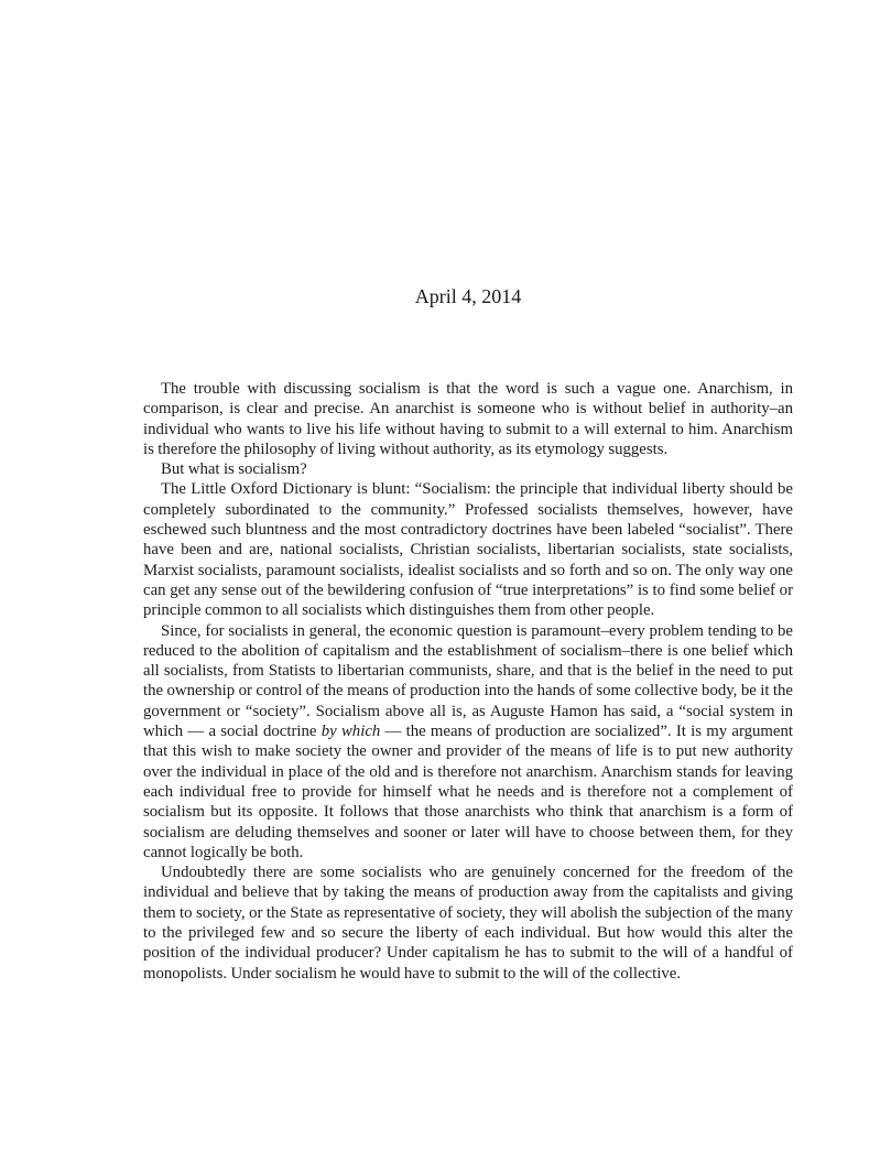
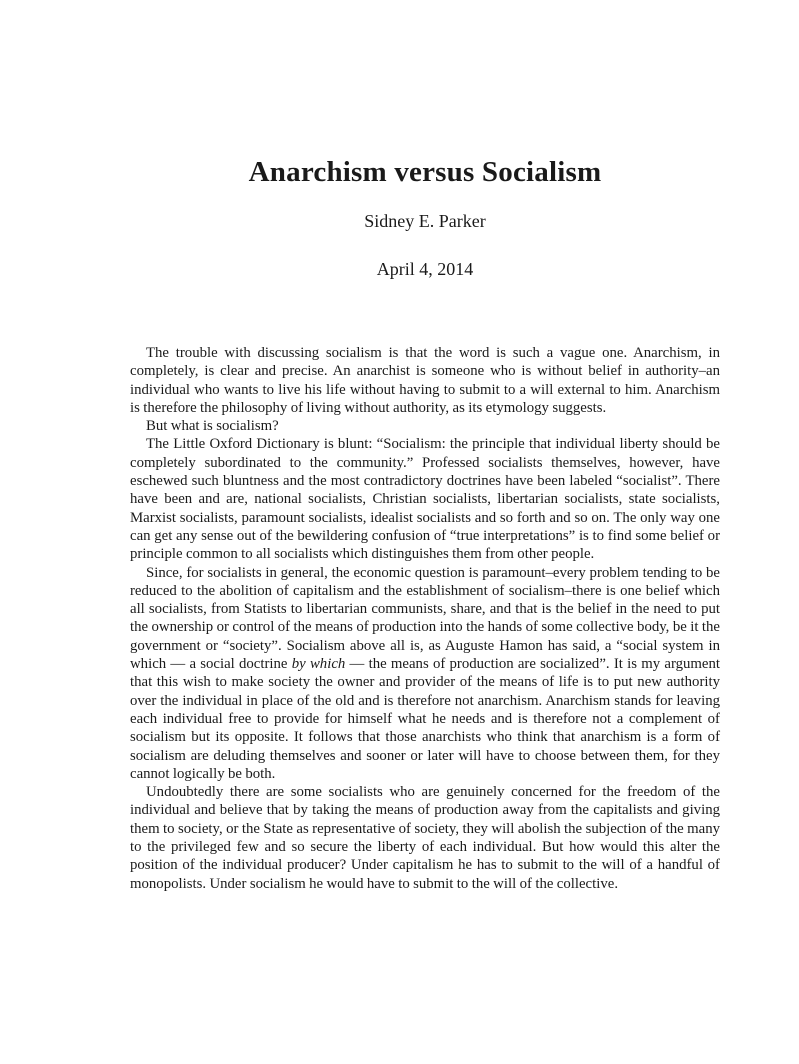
+ Anarchism versus Socialism
+ Sidney E. Parker
  April 4, 2014
- The trouble with discussing socialism is that the word is such a vague one. Anarchism, in comparison, is clear and precise. An anarchist is someone who is without belief in authority–an individual who wants to live his life without having to submit to a will external to him. Anarchism is therefore the philosophy of living without authority, as its etymology suggests.
+ The trouble with discussing socialism is that the word is such a vague one. Anarchism, in completely, is clear and precise. An anarchist is someone who is without belief in authority–an individual who wants to live his life without having to submit to a will external to him. Anarchism is therefore the philosophy of living without authority, as its etymology suggests.
  But what is socialism?
  The Little Oxford Dictionary is blunt: “Socialism: the principle that individual liberty should be completely subordinated to the community.” Professed socialists themselves, however, have eschewed such bluntness and the most contradictory doctrines have been labeled “socialist”. There have been and are, national socialists, Christian socialists, libertarian socialists, state socialists, Marxist socialists, paramount socialists, idealist socialists and so forth and so on. The only way one can get any sense out of the bewildering confusion of “true interpretations” is to find some belief or principle common to all socialists which distinguishes them from other people.
  Since, for socialists in general, the economic question is paramount–every problem tending to be reduced to the abolition of capitalism and the establishment of socialism–there is one belief which all socialists, from Statists to libertarian communists, share, and that is the belief in the need to put the ownership or control of the means of production into the hands of some collective body, be it the government or “society”. Socialism above all is, as Auguste Hamon has said, a “social system in which — a social doctrine by which — the means of production are socialized”. It is my argument that this wish to make society the owner and provider of the means of life is to put new authority over the individual in place of the old and is therefore not anarchism. Anarchism stands for leaving each individual free to provide for himself what he needs and is therefore not a complement of socialism but its opposite. It follows that those anarchists who think that anarchism is a form of socialism are deluding themselves and sooner or later will have to choose between them, for they cannot logically be both.
  Undoubtedly there are some socialists who are genuinely concerned for the freedom of the individual and believe that by taking the means of production away from the capitalists and giving them to society, or the State as representative of society, they will abolish the subjection of the many to the privileged few and so secure the liberty of each individual. But how would this alter the position of the individual producer? Under capitalism he has to submit to the will of a handful of monopolists. Under socialism he would have to submit to the will of the collective.
